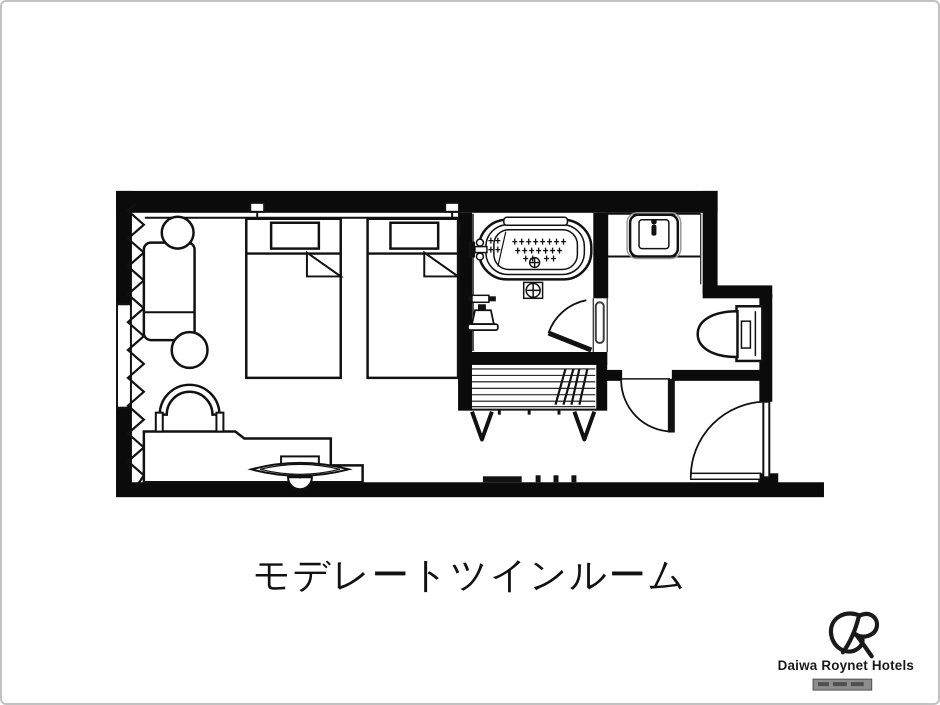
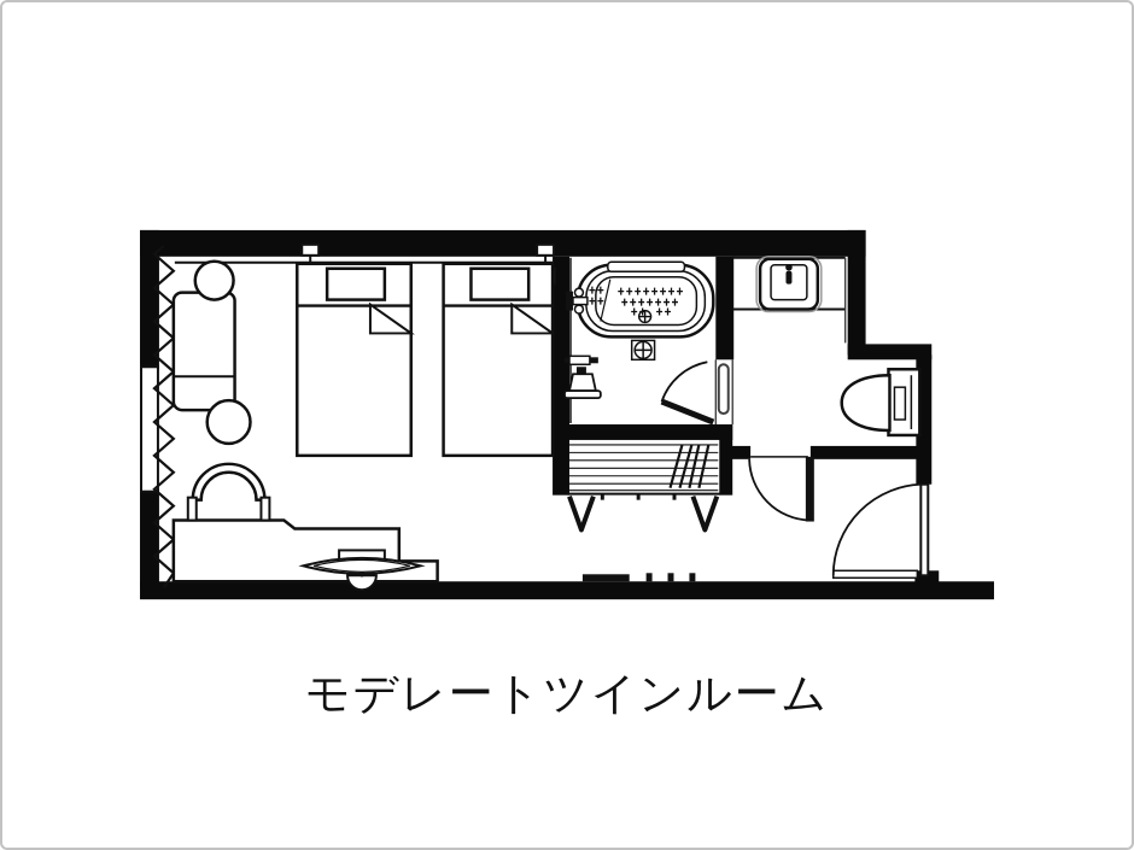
  モデレートツインルーム
- Daiwa Roynet Hotels
